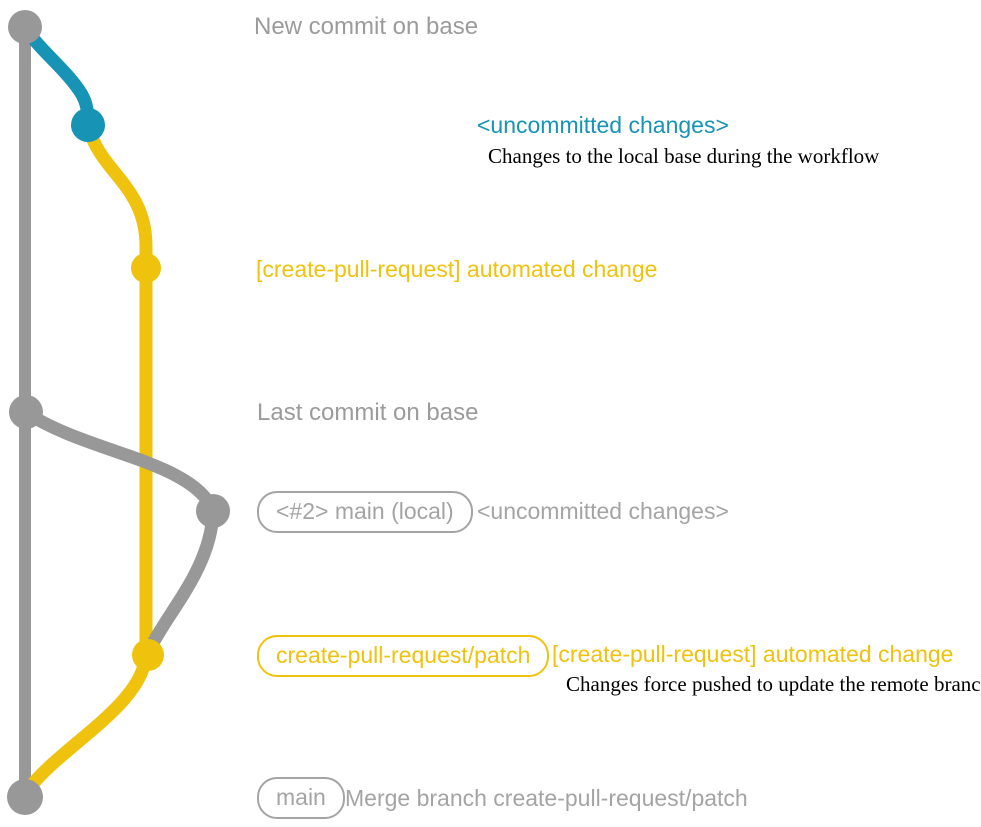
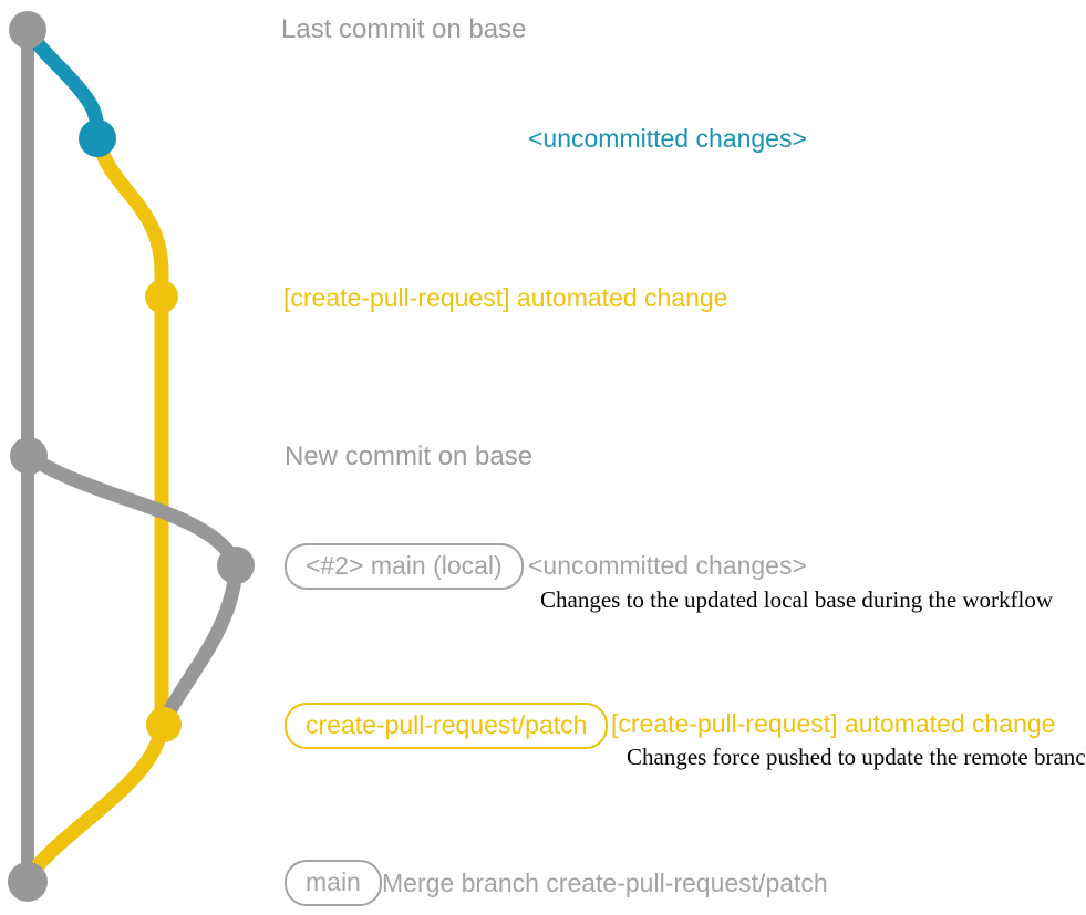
- New commit on base
+ Last commit on base
  <uncommitted changes>
- Changes to the local base during the workflow
  [create-pull-request] automated change
- Last commit on base
+ New commit on base
  <#2> main (local)
  <uncommitted changes>
+ Changes to the updated local base during the workflow
  create-pull-request/patch
  [create-pull-request] automated change
  Changes force pushed to update the remote branc
  main
  Merge branch create-pull-request/patch
